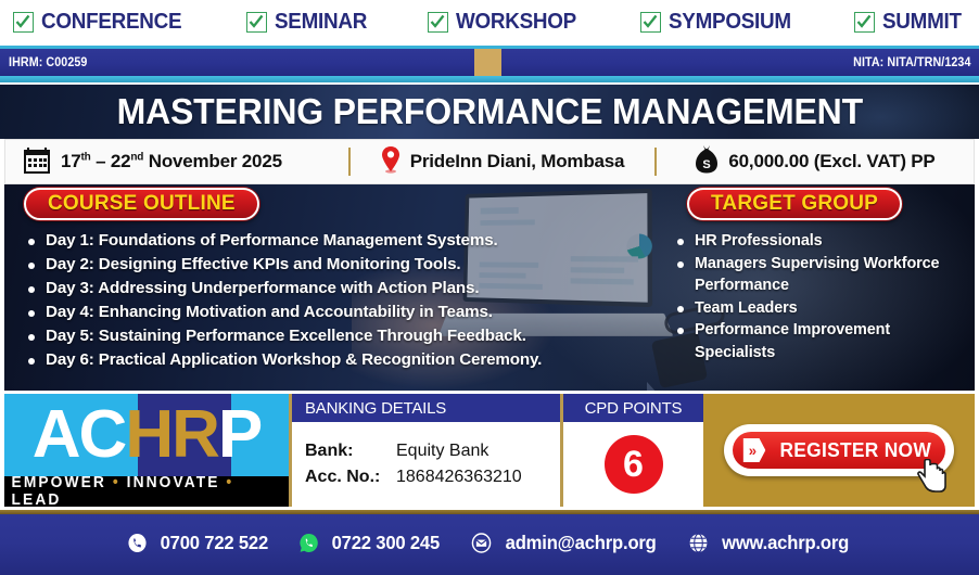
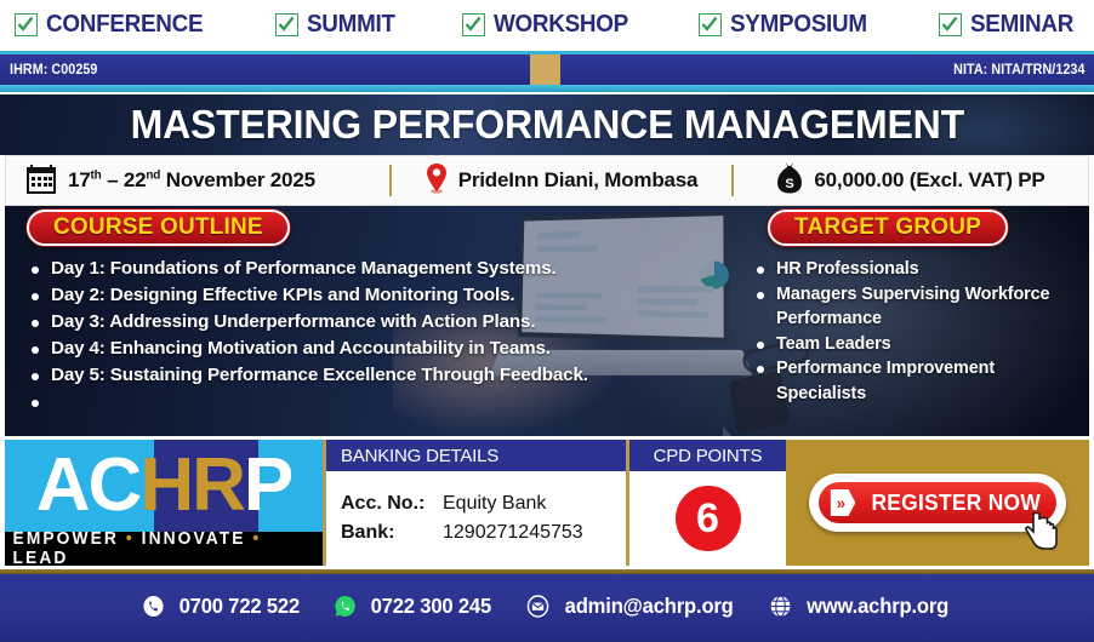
  CONFERENCE
- SEMINAR
+ SUMMIT
  WORKSHOP
  SYMPOSIUM
- SUMMIT
+ SEMINAR
  IHRM: C00259
  NITA: NITA/TRN/1234
  MASTERING PERFORMANCE MANAGEMENT
  17th – 22nd November 2025
  PrideInn Diani, Mombasa
  S
  60,000.00 (Excl. VAT) PP
  COURSE OUTLINE
  Day 1: Foundations of Performance Management Systems.
  Day 2: Designing Effective KPIs and Monitoring Tools.
  Day 3: Addressing Underperformance with Action Plans.
  Day 4: Enhancing Motivation and Accountability in Teams.
  Day 5: Sustaining Performance Excellence Through Feedback.
- Day 6: Practical Application Workshop & Recognition Ceremony.
  TARGET GROUP
  HR Professionals
  Managers Supervising Workforce Performance
  Team Leaders
  Performance Improvement Specialists
  A
  C
  H
  R
  P
  EMPOWER • INNOVATE • LEAD
  BANKING DETAILS
- Bank:
+ Acc. No.:
  Equity Bank
- Acc. No.:
+ Bank:
- 1868426363210
+ 1290271245753
  CPD POINTS
  6
  »
  REGISTER NOW
  0700 722 522
  0722 300 245
  admin@achrp.org
  www.achrp.org
